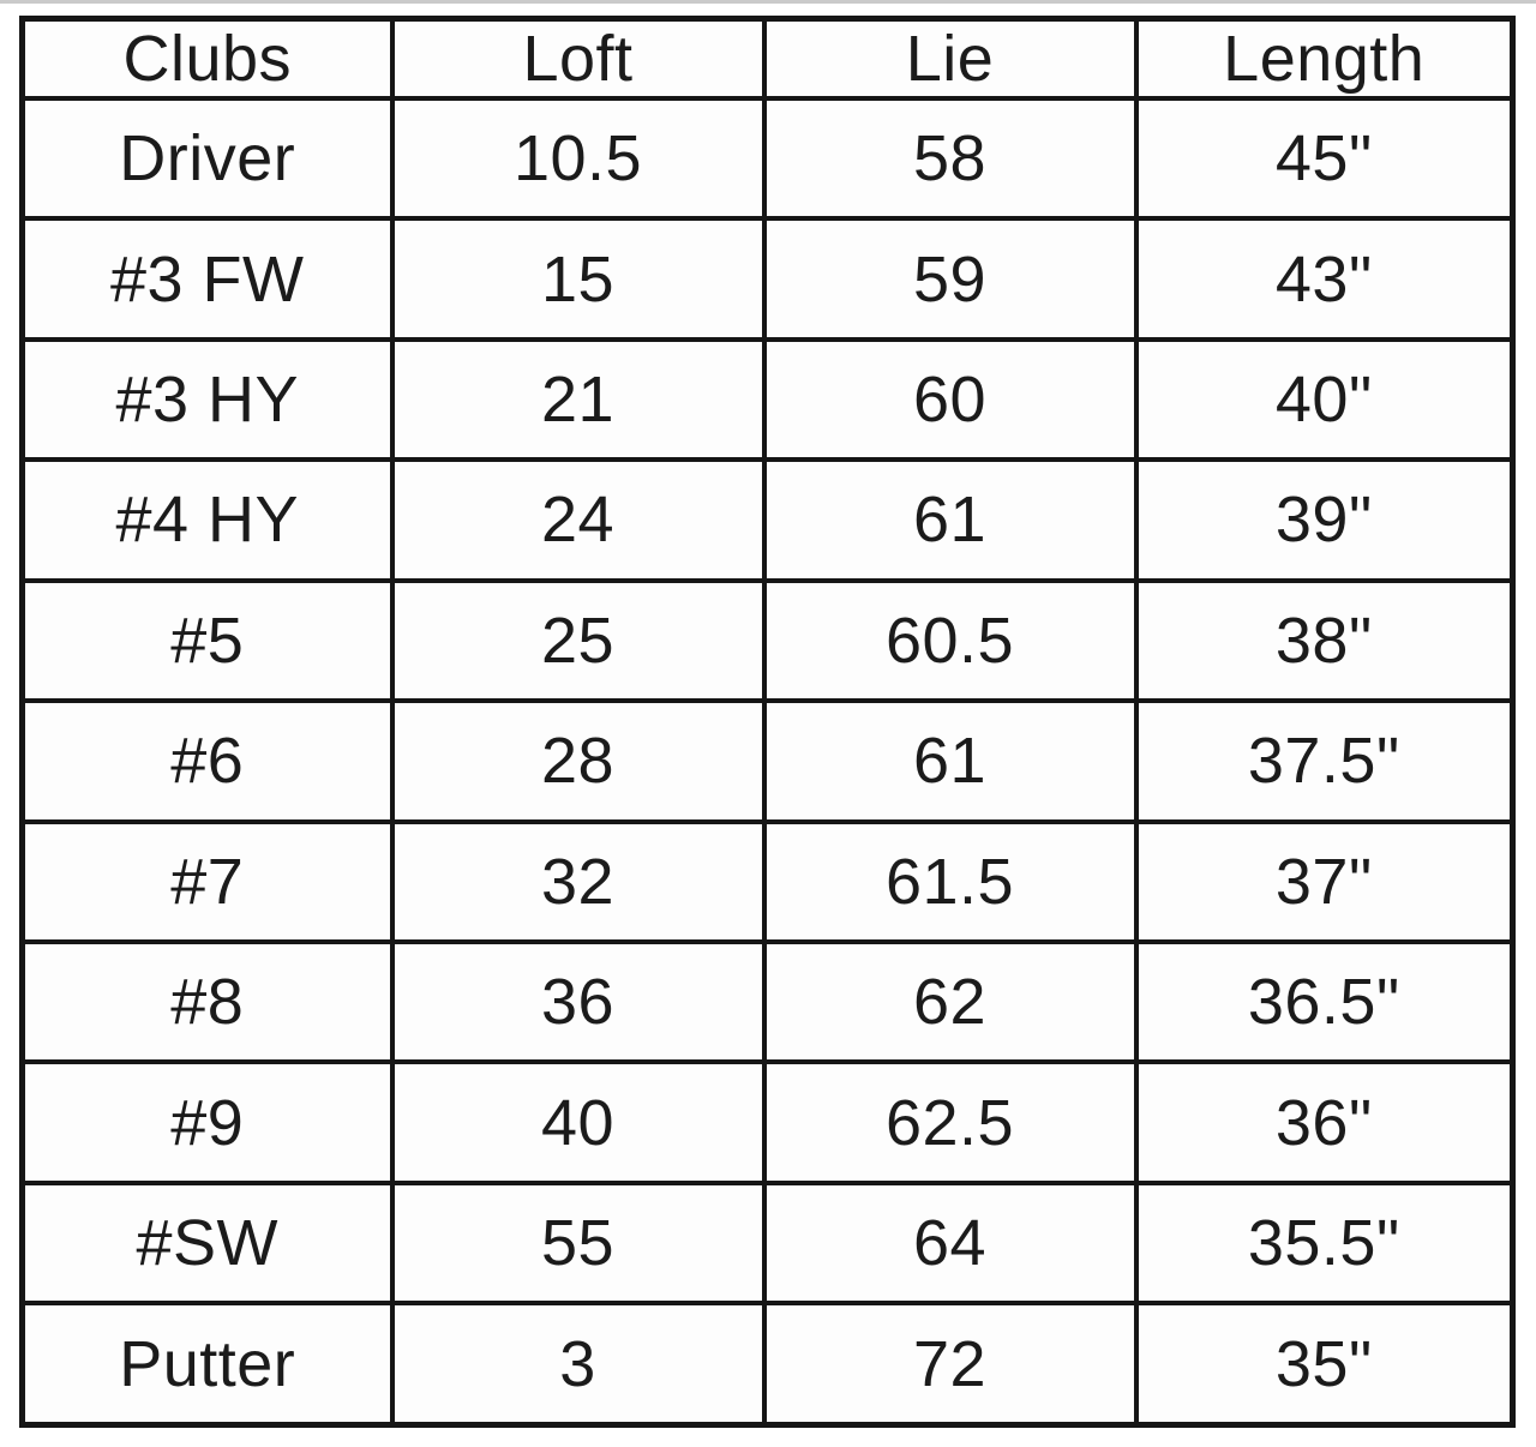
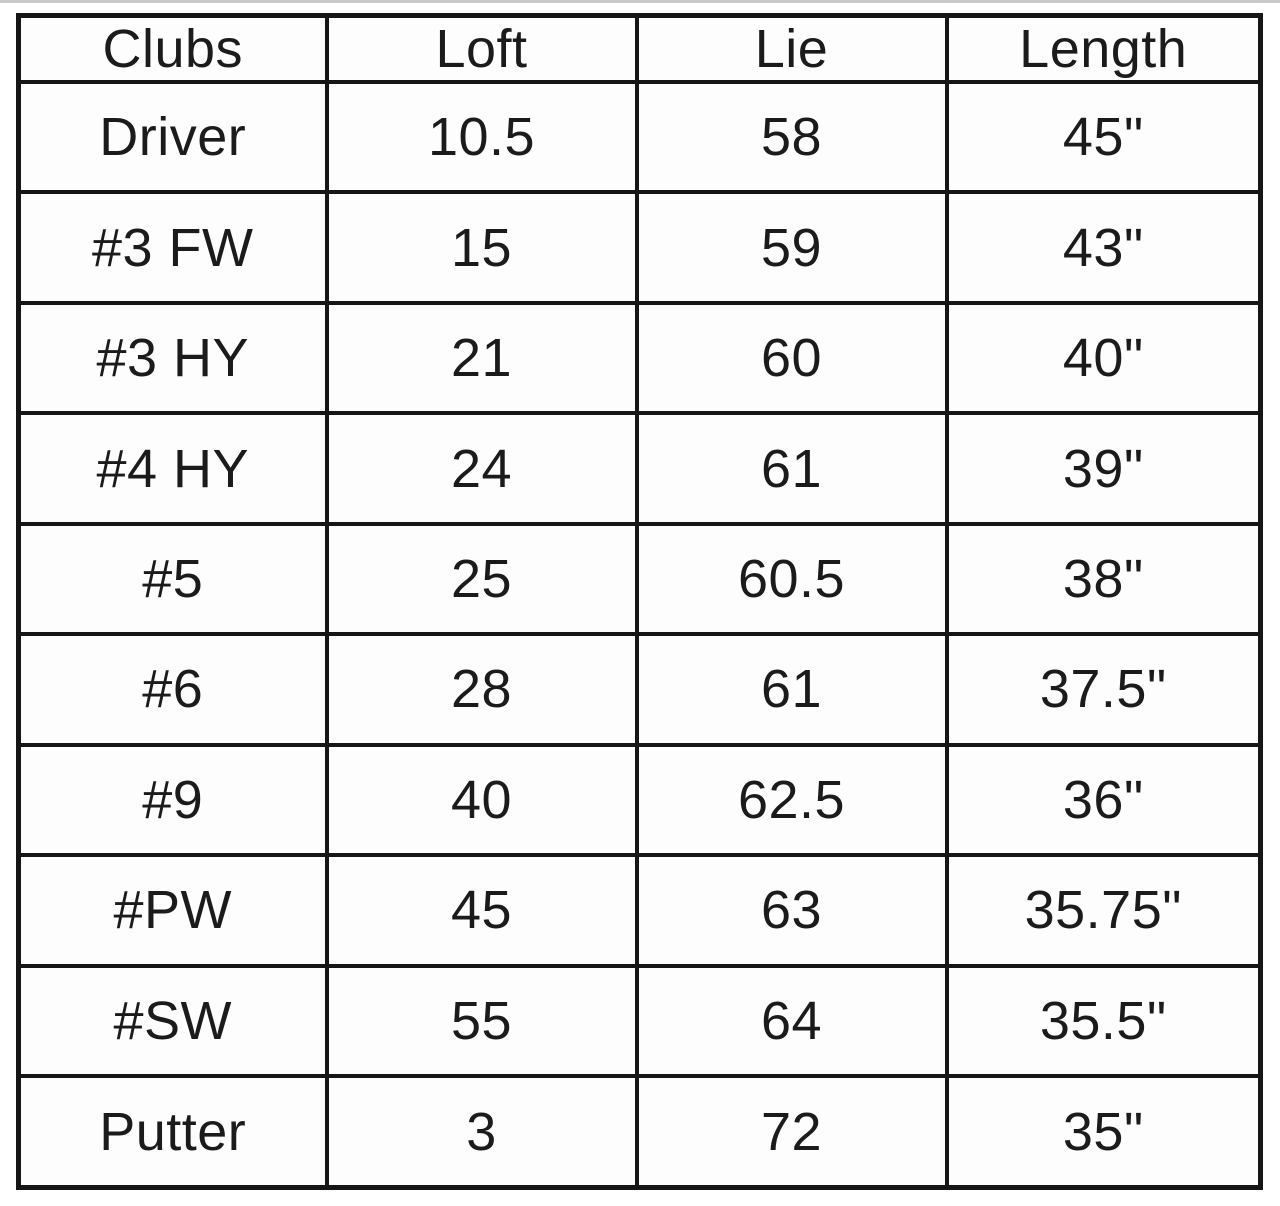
  Clubs	Loft	Lie	Length
  Driver	10.5	58	45"
  #3 FW	15	59	43"
  #3 HY	21	60	40"
  #4 HY	24	61	39"
  #5	25	60.5	38"
  #6	28	61	37.5"
- #7	32	61.5	37"
- #8	36	62	36.5"
  #9	40	62.5	36"
+ #PW	45	63	35.75"
  #SW	55	64	35.5"
  Putter	3	72	35"
